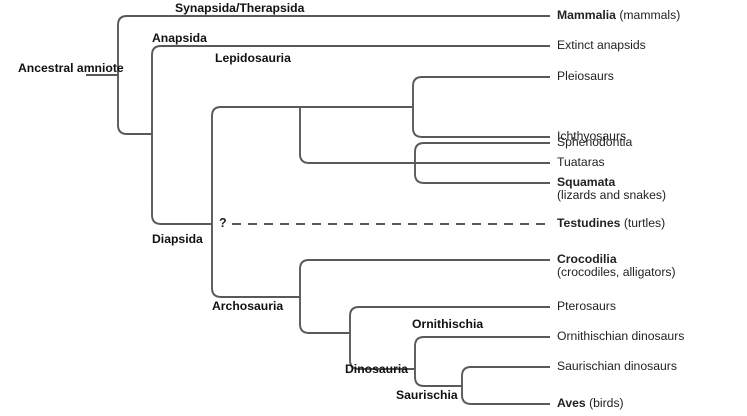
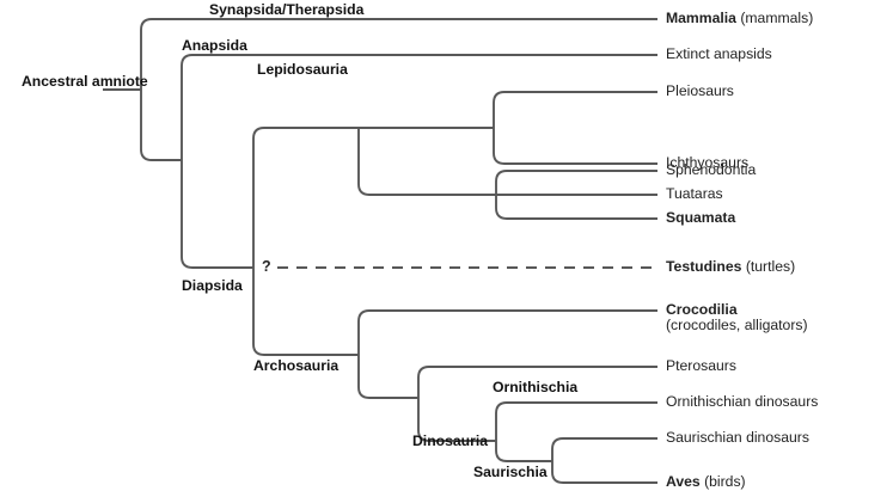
  Ancestral amniote
  Synapsida/Therapsida
  Anapsida
  Lepidosauria
  Diapsida
  Archosauria
  Dinosauria
  Ornithischia
  Saurischia
  ?
  Mammalia (mammals)
  Extinct anapsids
  Pleiosaurs
  Ichthyosaurs
  Sphenodontia
  Tuataras
  Squamata
- (lizards and snakes)
  Testudines (turtles)
  Crocodilia
  (crocodiles, alligators)
  Pterosaurs
  Ornithischian dinosaurs
  Saurischian dinosaurs
  Aves (birds)
